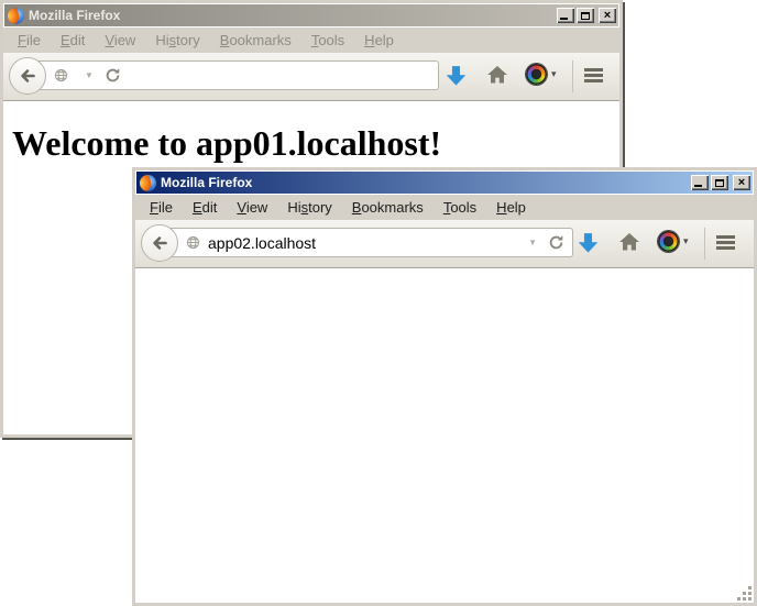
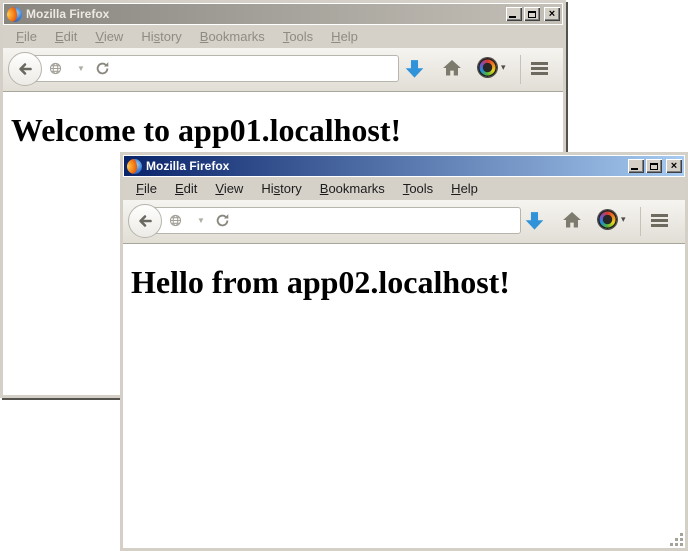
  Mozilla Firefox
  ×
  File
  Edit
  View
  History
  Bookmarks
  Tools
  Help
  ▼
  ▾
  Welcome to app01.localhost!
  Mozilla Firefox
  ×
  File
  Edit
  View
  History
  Bookmarks
  Tools
  Help
- app02.localhost
  ▼
  ▾
+ Hello from app02.localhost!
